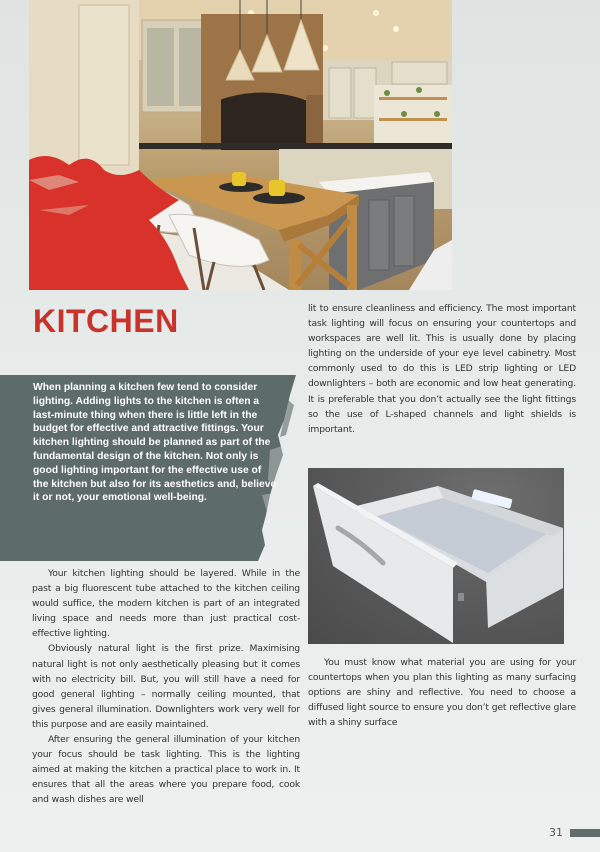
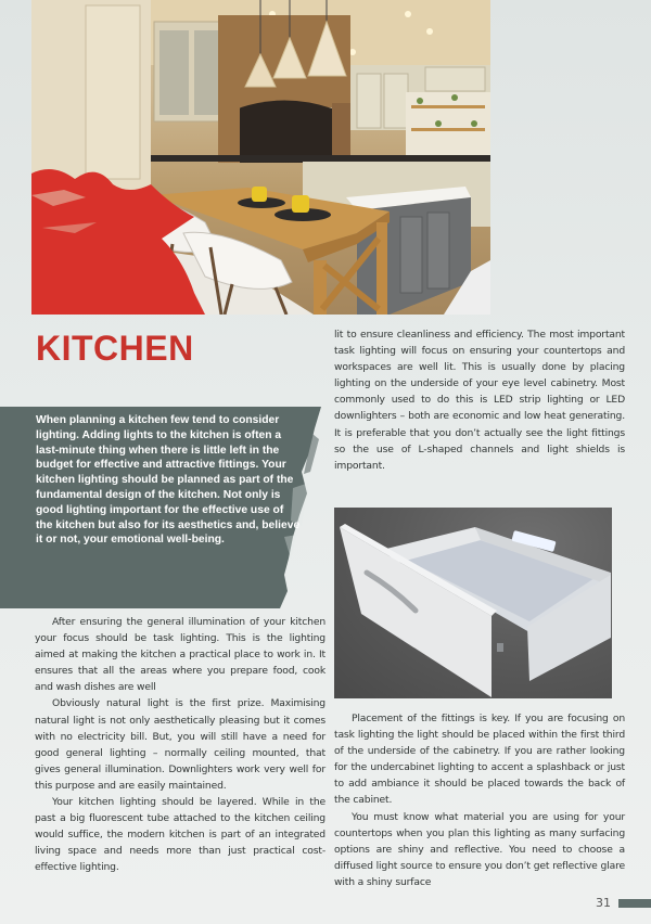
  KITCHEN
  When planning a kitchen few tend to consider lighting. Adding lights to the kitchen is often a last-minute thing when there is little left in the budget for effective and attractive fittings. Your kitchen lighting should be planned as part of the fundamental design of the kitchen. Not only is good lighting important for the effective use of the kitchen but also for its aesthetics and, believe it or not, your emotional well-being.
- Your kitchen lighting should be layered. While in the past a big fluorescent tube attached to the kitchen ceiling would suffice, the modern kitchen is part of an integrated living space and needs more than just practical cost-effective lighting.
+ After ensuring the general illumination of your kitchen your focus should be task lighting. This is the lighting aimed at making the kitchen a practical place to work in. It ensures that all the areas where you prepare food, cook and wash dishes are well
  Obviously natural light is the first prize. Maximising natural light is not only aesthetically pleasing but it comes with no electricity bill. But, you will still have a need for good general lighting – normally ceiling mounted, that gives general illumination. Downlighters work very well for this purpose and are easily maintained.
- After ensuring the general illumination of your kitchen your focus should be task lighting. This is the lighting aimed at making the kitchen a practical place to work in. It ensures that all the areas where you prepare food, cook and wash dishes are well
+ Your kitchen lighting should be layered. While in the past a big fluorescent tube attached to the kitchen ceiling would suffice, the modern kitchen is part of an integrated living space and needs more than just practical cost-effective lighting.
  lit to ensure cleanliness and efficiency. The most important task lighting will focus on ensuring your countertops and workspaces are well lit. This is usually done by placing lighting on the underside of your eye level cabinetry. Most commonly used to do this is LED strip lighting or LED downlighters – both are economic and low heat generating. It is preferable that you don’t actually see the light fittings so the use of L-shaped channels and light shields is important.
+ Placement of the fittings is key. If you are focusing on task lighting the light should be placed within the first third of the underside of the cabinetry. If you are rather looking for the undercabinet lighting to accent a splashback or just to add ambiance it should be placed towards the back of the cabinet.
  You must know what material you are using for your countertops when you plan this lighting as many surfacing options are shiny and reflective. You need to choose a diffused light source to ensure you don’t get reflective glare with a shiny surface
  31
